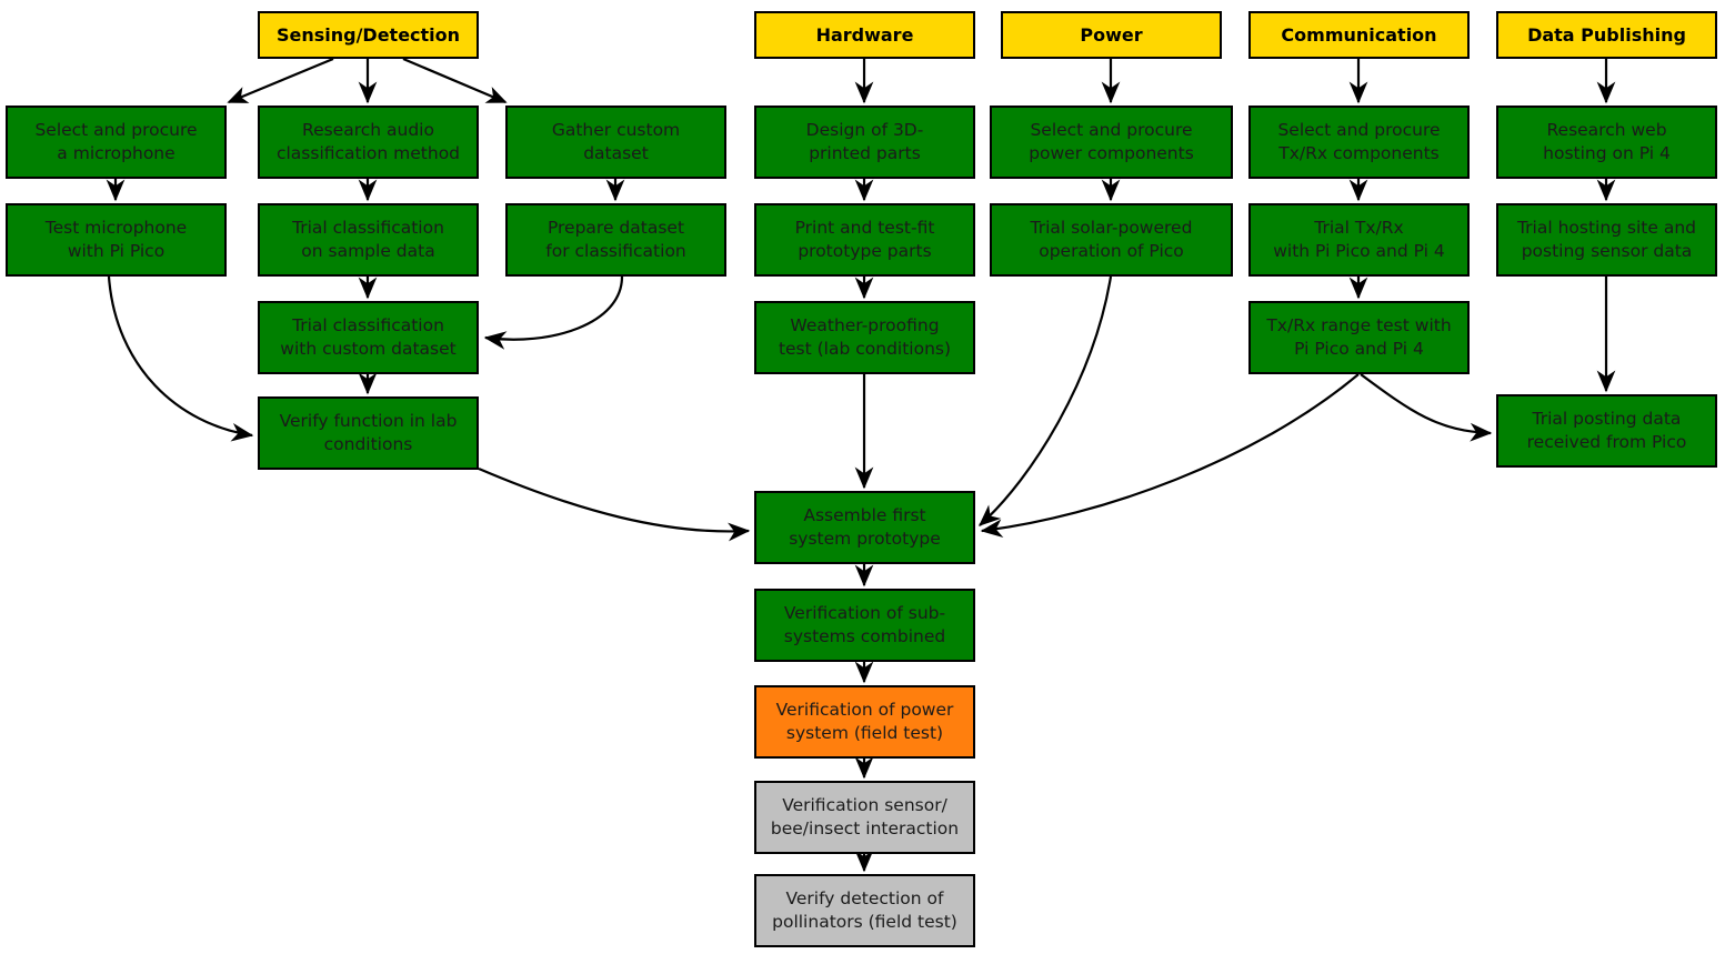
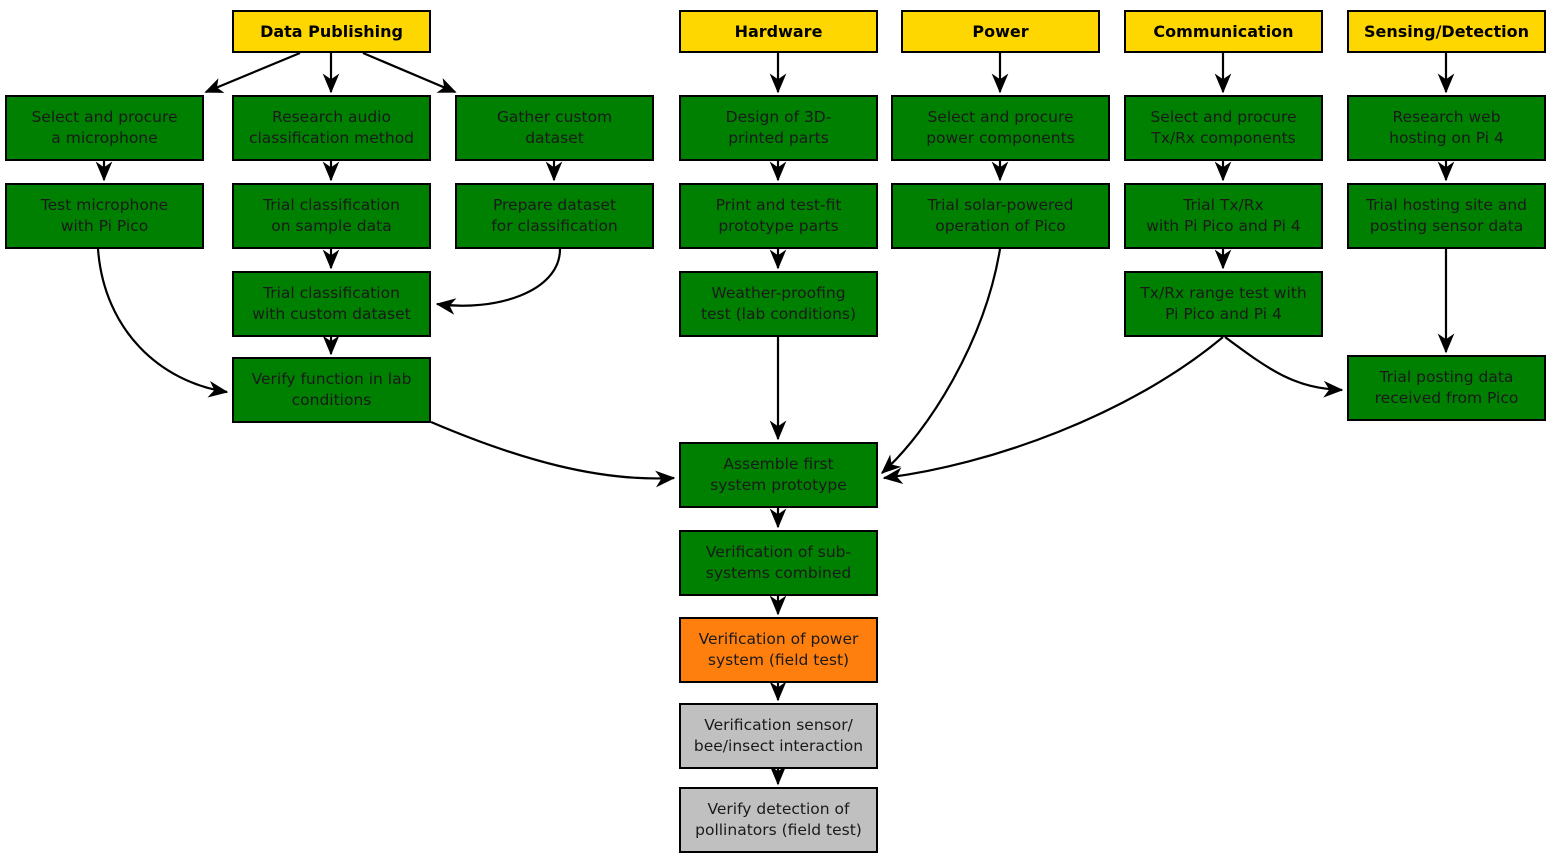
- Sensing/Detection
+ Data Publishing
  Hardware
  Power
  Communication
- Data Publishing
+ Sensing/Detection
  Select and procure
  a microphone
  Research audio
  classification method
  Gather custom
  dataset
  Test microphone
  with Pi Pico
  Trial classification
  on sample data
  Prepare dataset
  for classification
  Trial classification
  with custom dataset
  Verify function in lab
  conditions
  Design of 3D-
  printed parts
  Print and test-fit
  prototype parts
  Weather-proofing
  test (lab conditions)
  Select and procure
  power components
  Trial solar-powered
  operation of Pico
  Select and procure
  Tx/Rx components
  Trial Tx/Rx
  with Pi Pico and Pi 4
  Tx/Rx range test with
  Pi Pico and Pi 4
  Research web
  hosting on Pi 4
  Trial hosting site and
  posting sensor data
  Trial posting data
  received from Pico
  Assemble first
  system prototype
  Verification of sub-
  systems combined
  Verification of power
  system (field test)
  Verification sensor/
  bee/insect interaction
  Verify detection of
  pollinators (field test)
